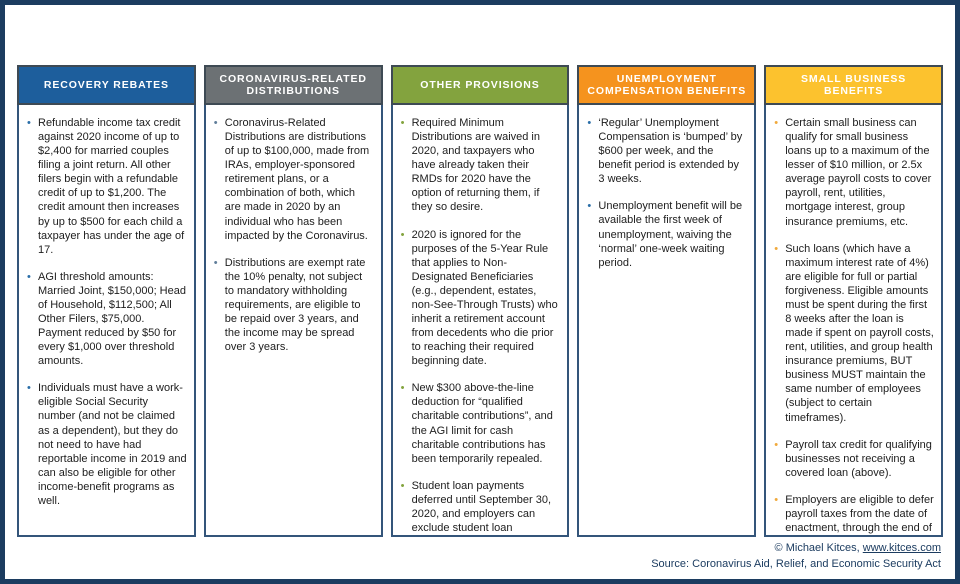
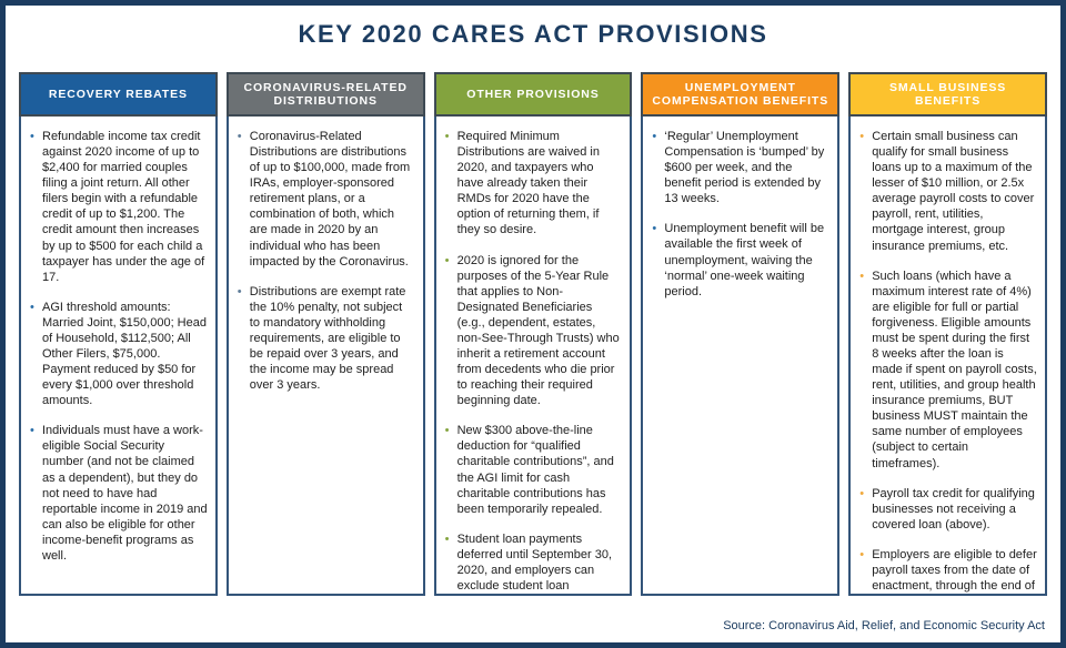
+ KEY 2020 CARES ACT PROVISIONS
  RECOVERY REBATES
  •
  Refundable income tax credit against 2020 income of up to $2,400 for married couples filing a joint return. All other filers begin with a refundable credit of up to $1,200. The credit amount then increases by up to $500 for each child a taxpayer has under the age of 17.
  •
  AGI threshold amounts: Married Joint, $150,000; Head of Household, $112,500; All Other Filers, $75,000. Payment reduced by $50 for every $1,000 over threshold amounts.
  •
  Individuals must have a work-eligible Social Security number (and not be claimed as a dependent), but they do not need to have had reportable income in 2019 and can also be eligible for other income-benefit programs as well.
  CORONAVIRUS-RELATED DISTRIBUTIONS
  •
  Coronavirus-Related Distributions are distributions of up to $100,000, made from IRAs, employer-sponsored retirement plans, or a combination of both, which are made in 2020 by an individual who has been impacted by the Coronavirus.
  •
  Distributions are exempt rate the 10% penalty, not subject to mandatory withholding requirements, are eligible to be repaid over 3 years, and the income may be spread over 3 years.
  OTHER PROVISIONS
  •
  Required Minimum Distributions are waived in 2020, and taxpayers who have already taken their RMDs for 2020 have the option of returning them, if they so desire.
  •
  2020 is ignored for the purposes of the 5-Year Rule that applies to Non-Designated Beneficiaries (e.g., dependent, estates, non-See-Through Trusts) who inherit a retirement account from decedents who die prior to reaching their required beginning date.
  •
  New $300 above-the-line deduction for “qualified charitable contributions”, and the AGI limit for cash charitable contributions has been temporarily repealed.
  •
  Student loan payments deferred until September 30, 2020, and employers can exclude student loan
  UNEMPLOYMENT COMPENSATION BENEFITS
  •
- ‘Regular’ Unemployment Compensation is ‘bumped’ by $600 per week, and the benefit period is extended by 3 weeks.
+ ‘Regular’ Unemployment Compensation is ‘bumped’ by $600 per week, and the benefit period is extended by 13 weeks.
  •
  Unemployment benefit will be available the first week of unemployment, waiving the ‘normal’ one-week waiting period.
  SMALL BUSINESS BENEFITS
  •
  Certain small business can qualify for small business loans up to a maximum of the lesser of $10 million, or 2.5x average payroll costs to cover payroll, rent, utilities, mortgage interest, group insurance premiums, etc.
  •
  Such loans (which have a maximum interest rate of 4%) are eligible for full or partial forgiveness. Eligible amounts must be spent during the first 8 weeks after the loan is made if spent on payroll costs, rent, utilities, and group health insurance premiums, BUT business MUST maintain the same number of employees (subject to certain timeframes).
  •
  Payroll tax credit for qualifying businesses not receiving a covered loan (above).
  •
  Employers are eligible to defer payroll taxes from the date of enactment, through the end of
- © Michael Kitces, www.kitces.com
  Source: Coronavirus Aid, Relief, and Economic Security Act
